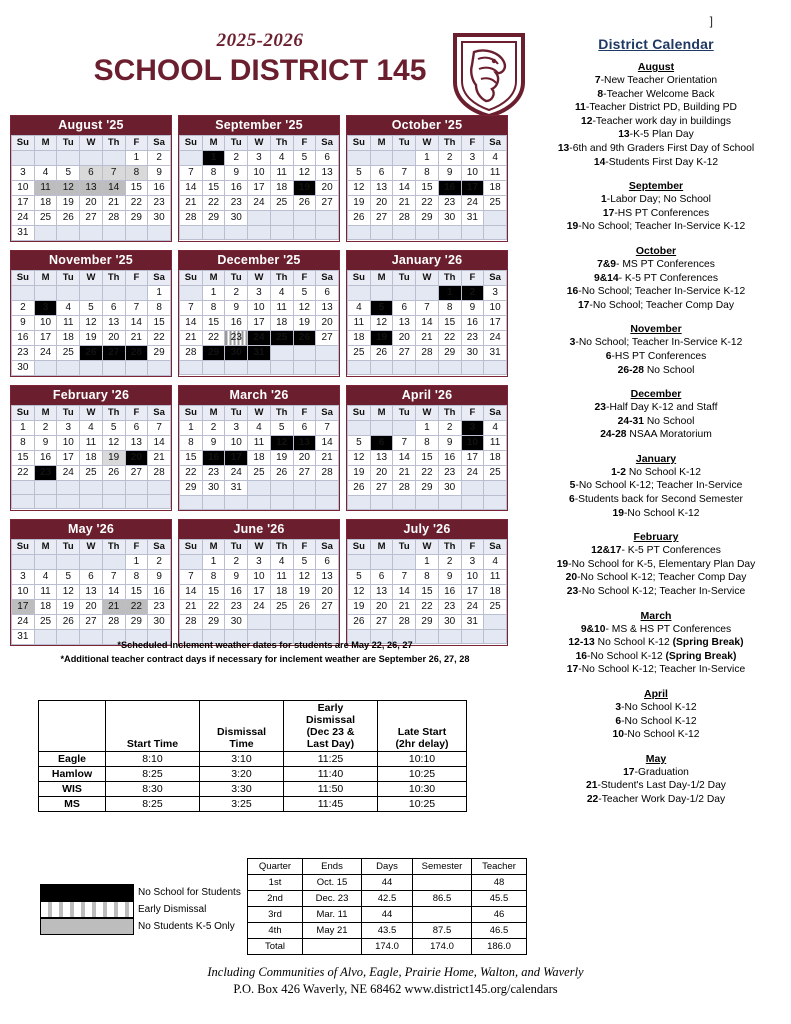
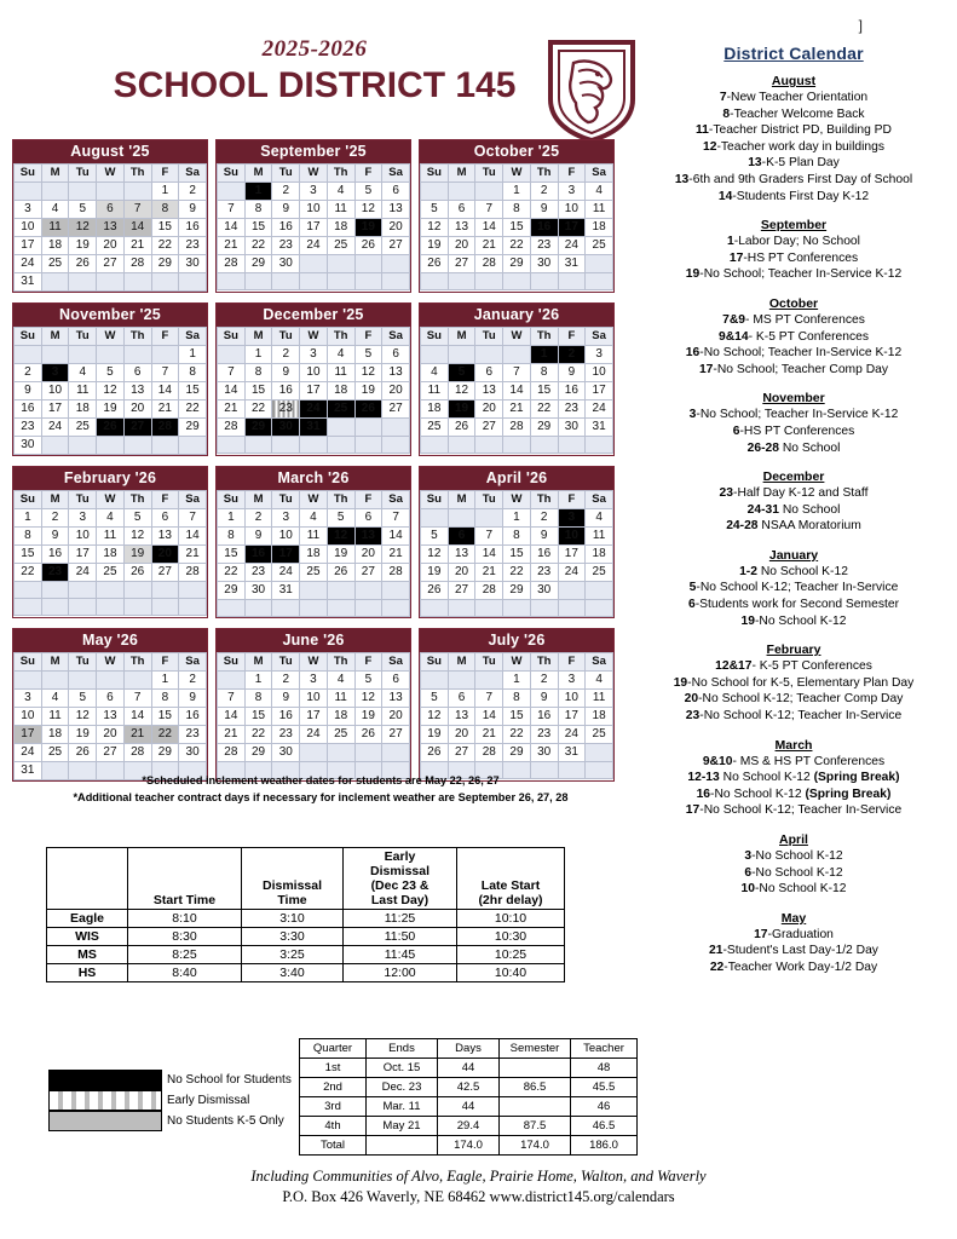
  ]
  2025-2026
  SCHOOL DISTRICT 145
  August '25
  Su	M	Tu	W	Th	F	Sa
  					1	2
  3	4	5	6	7	8	9
  10	11	12	13	14	15	16
  17	18	19	20	21	22	23
  24	25	26	27	28	29	30
  31
  September '25
  Su	M	Tu	W	Th	F	Sa
  		2	3	4	5	6
  7	8	9	10	11	12	13
  14	15	16	17	18		20
  21	22	23	24	25	26	27
  28	29	30
  October '25
  Su	M	Tu	W	Th	F	Sa
  			1	2	3	4
  5	6	7	8	9	10	11
  12	13	14	15			18
  19	20	21	22	23	24	25
  26	27	28	29	30	31
  November '25
  Su	M	Tu	W	Th	F	Sa
  						1
  2		4	5	6	7	8
  9	10	11	12	13	14	15
  16	17	18	19	20	21	22
  30
  December '25
  Su	M	Tu	W	Th	F	Sa
  	1	2	3	4	5	6
  7	8	9	10	11	12	13
  14	15	16	17	18	19	20
  January '26
  Su	M	Tu	W	Th	F	Sa
  4		6	7	8	9	10
  11	12	13	14	15	16	17
  18		20	21	22	23	24
  25	26	27	28	29	30	31
  February '26
  Su	M	Tu	W	Th	F	Sa
  1	2	3	4	5	6	7
  8	9	10	11	12	13	14
  15	16	17	18	19		21
  22		24	25	26	27	28
  March '26
  Su	M	Tu	W	Th	F	Sa
  1	2	3	4	5	6	7
  15			18	19	20	21
  22	23	24	25	26	27	28
  29	30	31
  April '26
  Su	M	Tu	W	Th	F	Sa
  			1	2		4
  12	13	14	15	16	17	18
  19	20	21	22	23	24	25
  26	27	28	29	30
  May '26
  Su	M	Tu	W	Th	F	Sa
  					1	2
  3	4	5	6	7	8	9
  10	11	12	13	14	15	16
  17	18	19	20	21	22	23
  24	25	26	27	28	29	30
  31
  June '26
  Su	M	Tu	W	Th	F	Sa
  	1	2	3	4	5	6
  7	8	9	10	11	12	13
  14	15	16	17	18	19	20
  21	22	23	24	25	26	27
  28	29	30
  July '26
  Su	M	Tu	W	Th	F	Sa
  			1	2	3	4
  5	6	7	8	9	10	11
  12	13	14	15	16	17	18
  19	20	21	22	23	24	25
  26	27	28	29	30	31
  *Scheduled inclement weather dates for students are May 22, 26, 27
  *Additional teacher contract days if necessary for inclement weather are September 26, 27, 28
  	Start Time	Dismissal Time	Early Dismissal (Dec 23 & Last Day)	Late Start (2hr delay)
  Eagle	8:10	3:10	11:25	10:10
- Hamlow	8:25	3:20	11:40	10:25
  WIS	8:30	3:30	11:50	10:30
  MS	8:25	3:25	11:45	10:25
+ HS	8:40	3:40	12:00	10:40
  No School for Students
  Early Dismissal
  No Students K-5 Only
  Quarter	Ends	Days	Semester	Teacher
  1st	Oct. 15	44		48
  2nd	Dec. 23	42.5	86.5	45.5
  3rd	Mar. 11	44		46
- 4th	May 21	43.5	87.5	46.5
+ 4th	May 21	29.4	87.5	46.5
  Total		174.0	174.0	186.0
  Including Communities of Alvo, Eagle, Prairie Home, Walton, and Waverly
  P.O. Box 426 Waverly, NE 68462 www.district145.org/calendars
  District Calendar
  August
  7-New Teacher Orientation
  8-Teacher Welcome Back
  11-Teacher District PD, Building PD
  12-Teacher work day in buildings
  13-K-5 Plan Day
  13-6th and 9th Graders First Day of School
  14-Students First Day K-12
  September
  1-Labor Day; No School
  17-HS PT Conferences
  19-No School; Teacher In-Service K-12
  October
  7&9- MS PT Conferences
  9&14- K-5 PT Conferences
  16-No School; Teacher In-Service K-12
  17-No School; Teacher Comp Day
  November
  3-No School; Teacher In-Service K-12
  6-HS PT Conferences
  26-28 No School
  December
  23-Half Day K-12 and Staff
  24-31 No School
  24-28 NSAA Moratorium
  January
  1-2 No School K-12
  5-No School K-12; Teacher In-Service
- 6-Students back for Second Semester
+ 6-Students work for Second Semester
  19-No School K-12
  February
  12&17- K-5 PT Conferences
  19-No School for K-5, Elementary Plan Day
  20-No School K-12; Teacher Comp Day
  23-No School K-12; Teacher In-Service
  March
  9&10- MS & HS PT Conferences
  12-13 No School K-12 (Spring Break)
  16-No School K-12 (Spring Break)
  17-No School K-12; Teacher In-Service
  April
  3-No School K-12
  6-No School K-12
  10-No School K-12
  May
  17-Graduation
  21-Student's Last Day-1/2 Day
  22-Teacher Work Day-1/2 Day
